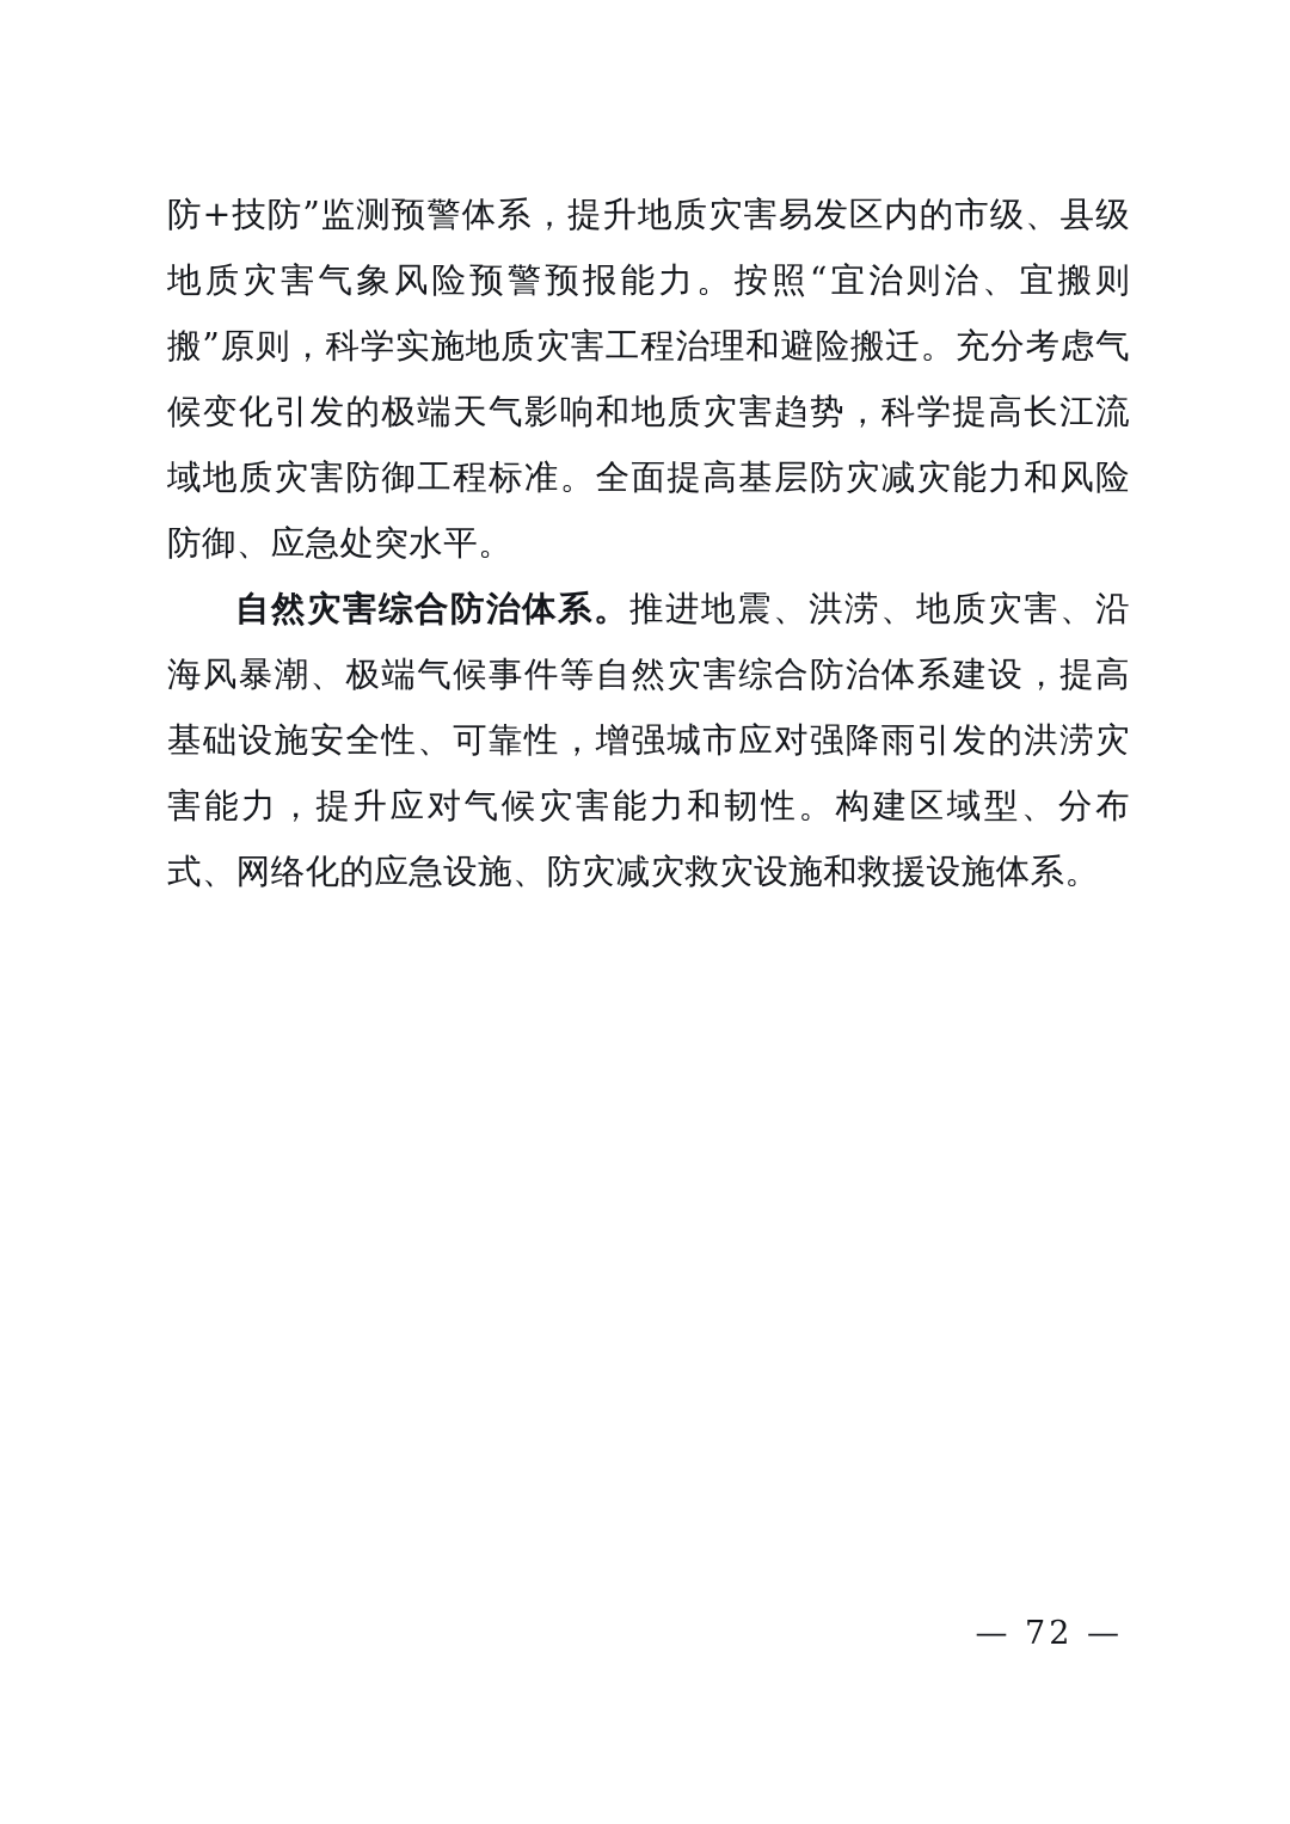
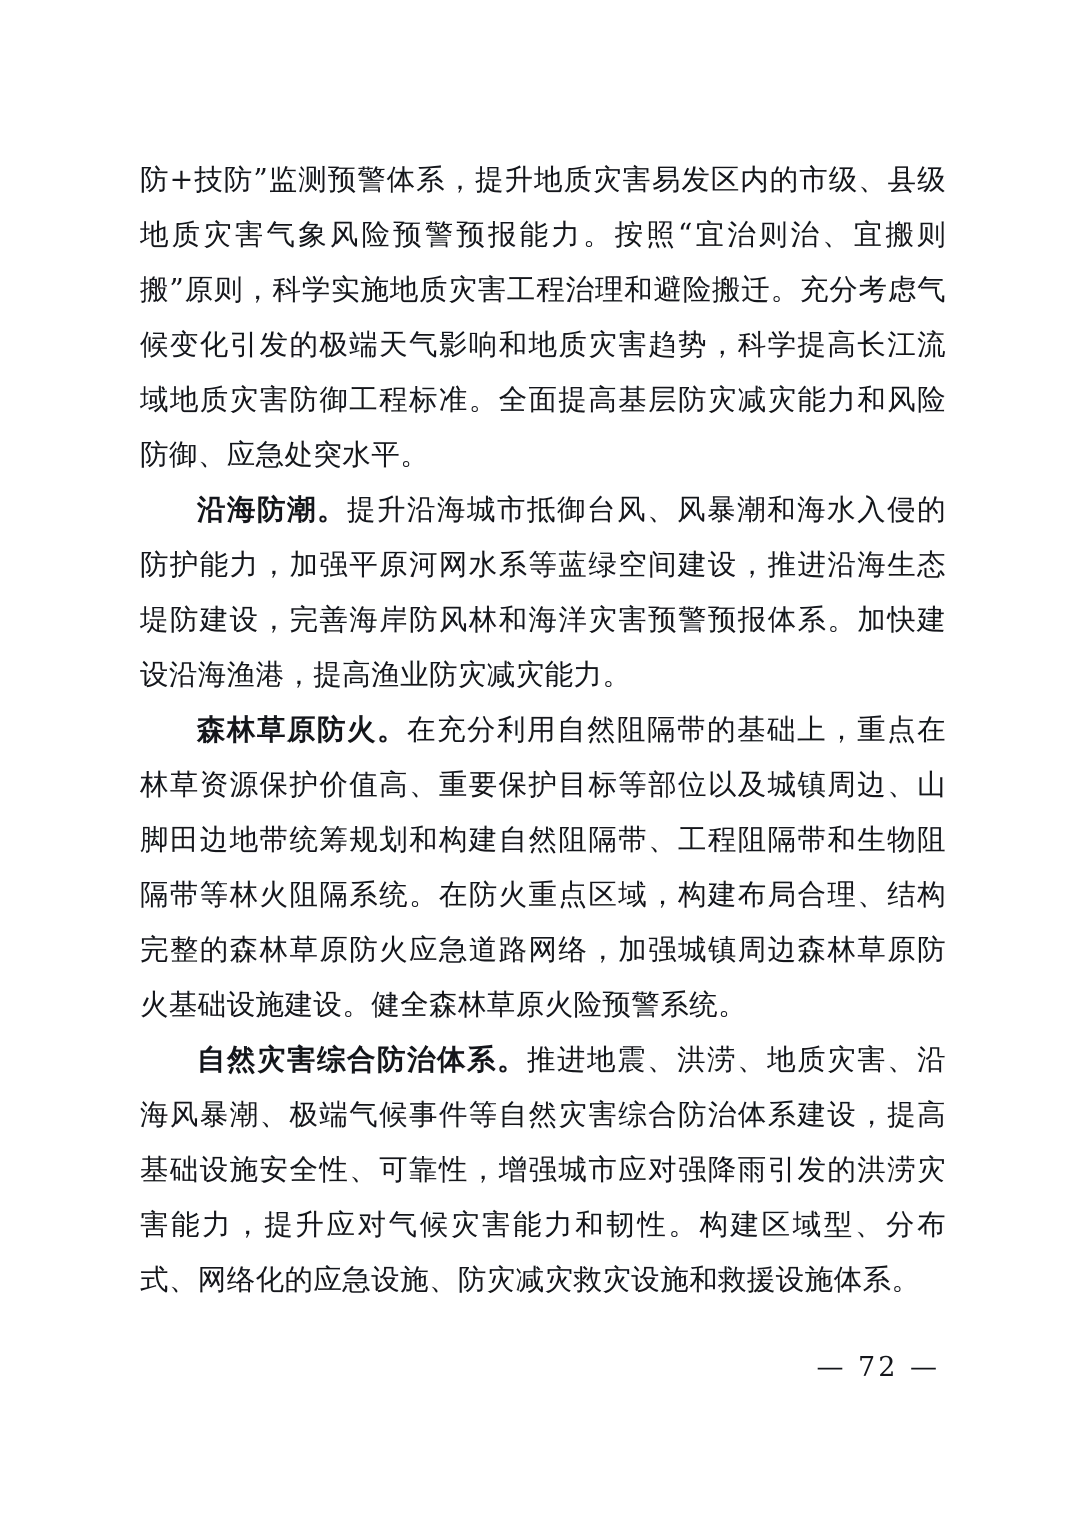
  防+技防”监测预警体系，提升地质灾害易发区内的市级、县级地质灾害气象风险预警预报能力。按照“宜治则治、宜搬则搬”原则，科学实施地质灾害工程治理和避险搬迁。充分考虑气候变化引发的极端天气影响和地质灾害趋势，科学提高长江流域地质灾害防御工程标准。全面提高基层防灾减灾能力和风险防御、应急处突水平。
+ 沿海防潮。提升沿海城市抵御台风、风暴潮和海水入侵的防护能力，加强平原河网水系等蓝绿空间建设，推进沿海生态堤防建设，完善海岸防风林和海洋灾害预警预报体系。加快建设沿海渔港，提高渔业防灾减灾能力。
+ 森林草原防火。在充分利用自然阻隔带的基础上，重点在林草资源保护价值高、重要保护目标等部位以及城镇周边、山脚田边地带统筹规划和构建自然阻隔带、工程阻隔带和生物阻隔带等林火阻隔系统。在防火重点区域，构建布局合理、结构完整的森林草原防火应急道路网络，加强城镇周边森林草原防火基础设施建设。健全森林草原火险预警系统。
  自然灾害综合防治体系。推进地震、洪涝、地质灾害、沿海风暴潮、极端气候事件等自然灾害综合防治体系建设，提高基础设施安全性、可靠性，增强城市应对强降雨引发的洪涝灾害能力，提升应对气候灾害能力和韧性。构建区域型、分布式、网络化的应急设施、防灾减灾救灾设施和救援设施体系。
  — 72 —
